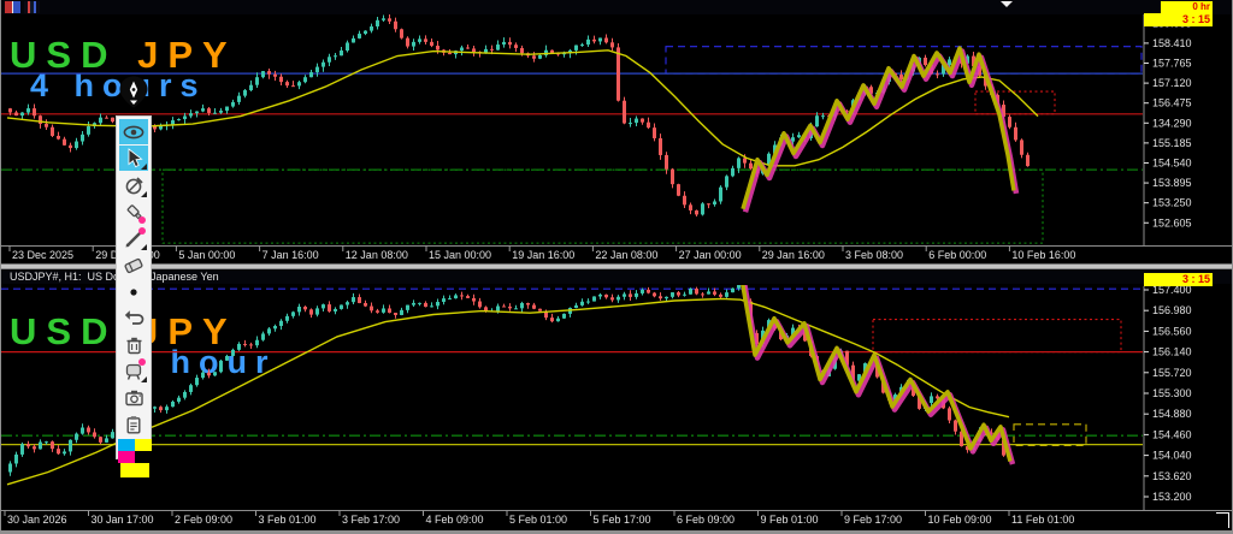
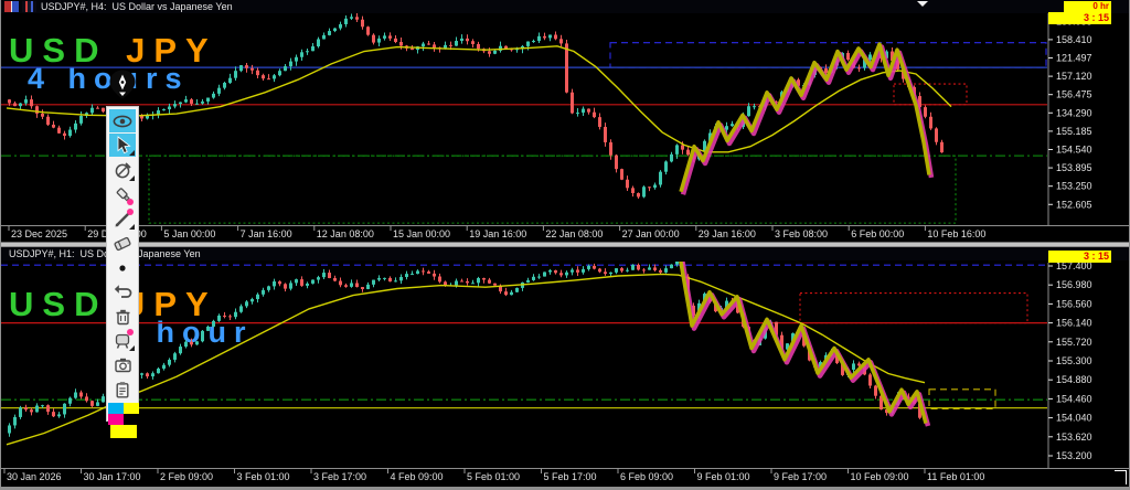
+ USDJPY#, H4: US Dollar vs Japanese Yen
  USD JPY
  4 hors
  158.410
- 157.765
+ 121.497
  157.120
  156.475
  134.290
  155.185
  154.540
  153.895
  153.250
  152.605
  23 Dec 2025
  5 Jan 00:00
  7 Jan 16:00
  12 Jan 08:00
  15 Jan 00:00
  19 Jan 16:00
  22 Jan 08:00
  27 Jan 00:00
  29 Jan 16:00
  3 Feb 08:00
  6 Feb 00:00
  10 Feb 16:00
  0 hr
  3 : 15
  USDJPY#, H1: US D Japanese Yen
  USD JPY
  hour
  157.400
  156.980
  156.560
  156.140
  155.720
  155.300
  154.880
  154.460
  154.040
  153.620
  153.200
  30 Jan 2026
  30 Jan 17:00
  2 Feb 09:00
  3 Feb 01:00
  3 Feb 17:00
  4 Feb 09:00
  5 Feb 01:00
  5 Feb 17:00
  6 Feb 09:00
  9 Feb 01:00
  9 Feb 17:00
  10 Feb 09:00
  11 Feb 01:00
  3 : 15
